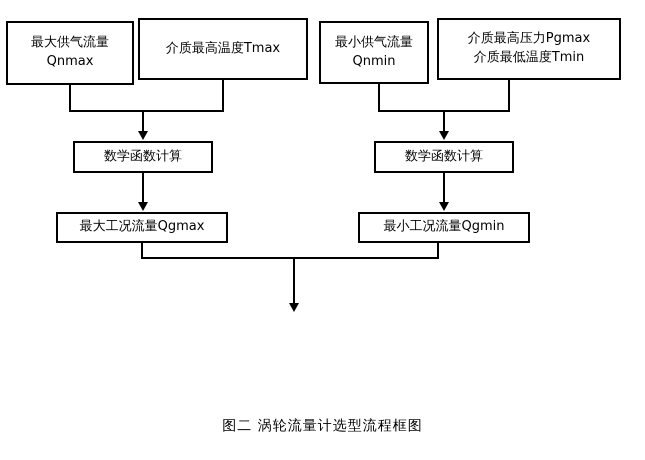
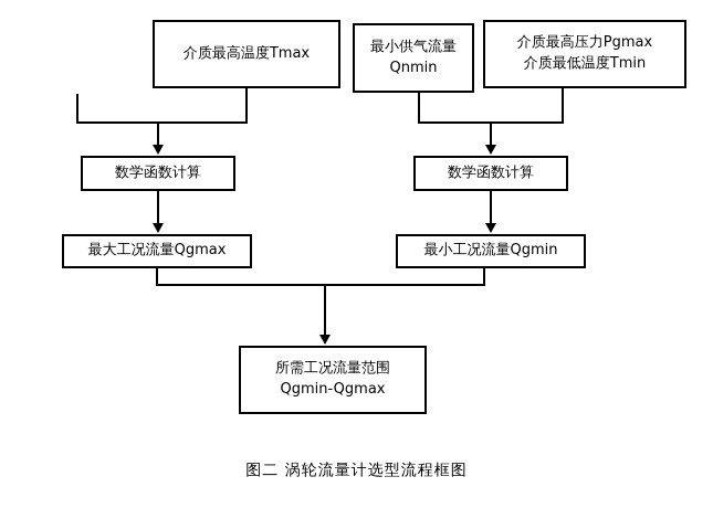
- 最大供气流量
- Qnmax
  介质最高温度Tmax
  最小供气流量
  Qnmin
  介质最高压力Pgmax
  介质最低温度Tmin
  数学函数计算
  数学函数计算
  最大工况流量Qgmax
  最小工况流量Qgmin
+ 所需工况流量范围
+ Qgmin-Qgmax
  图二 涡轮流量计选型流程框图
